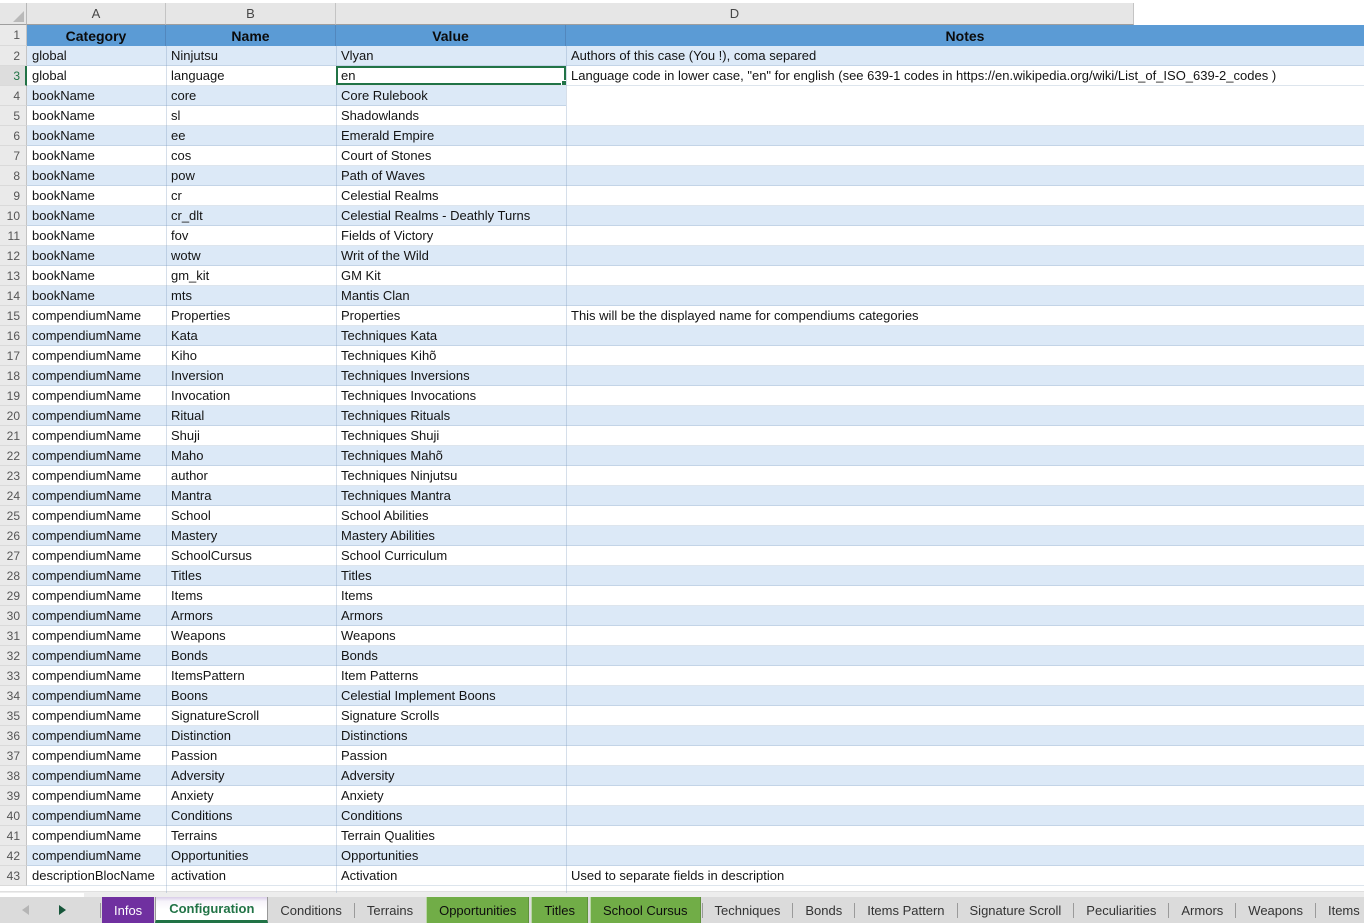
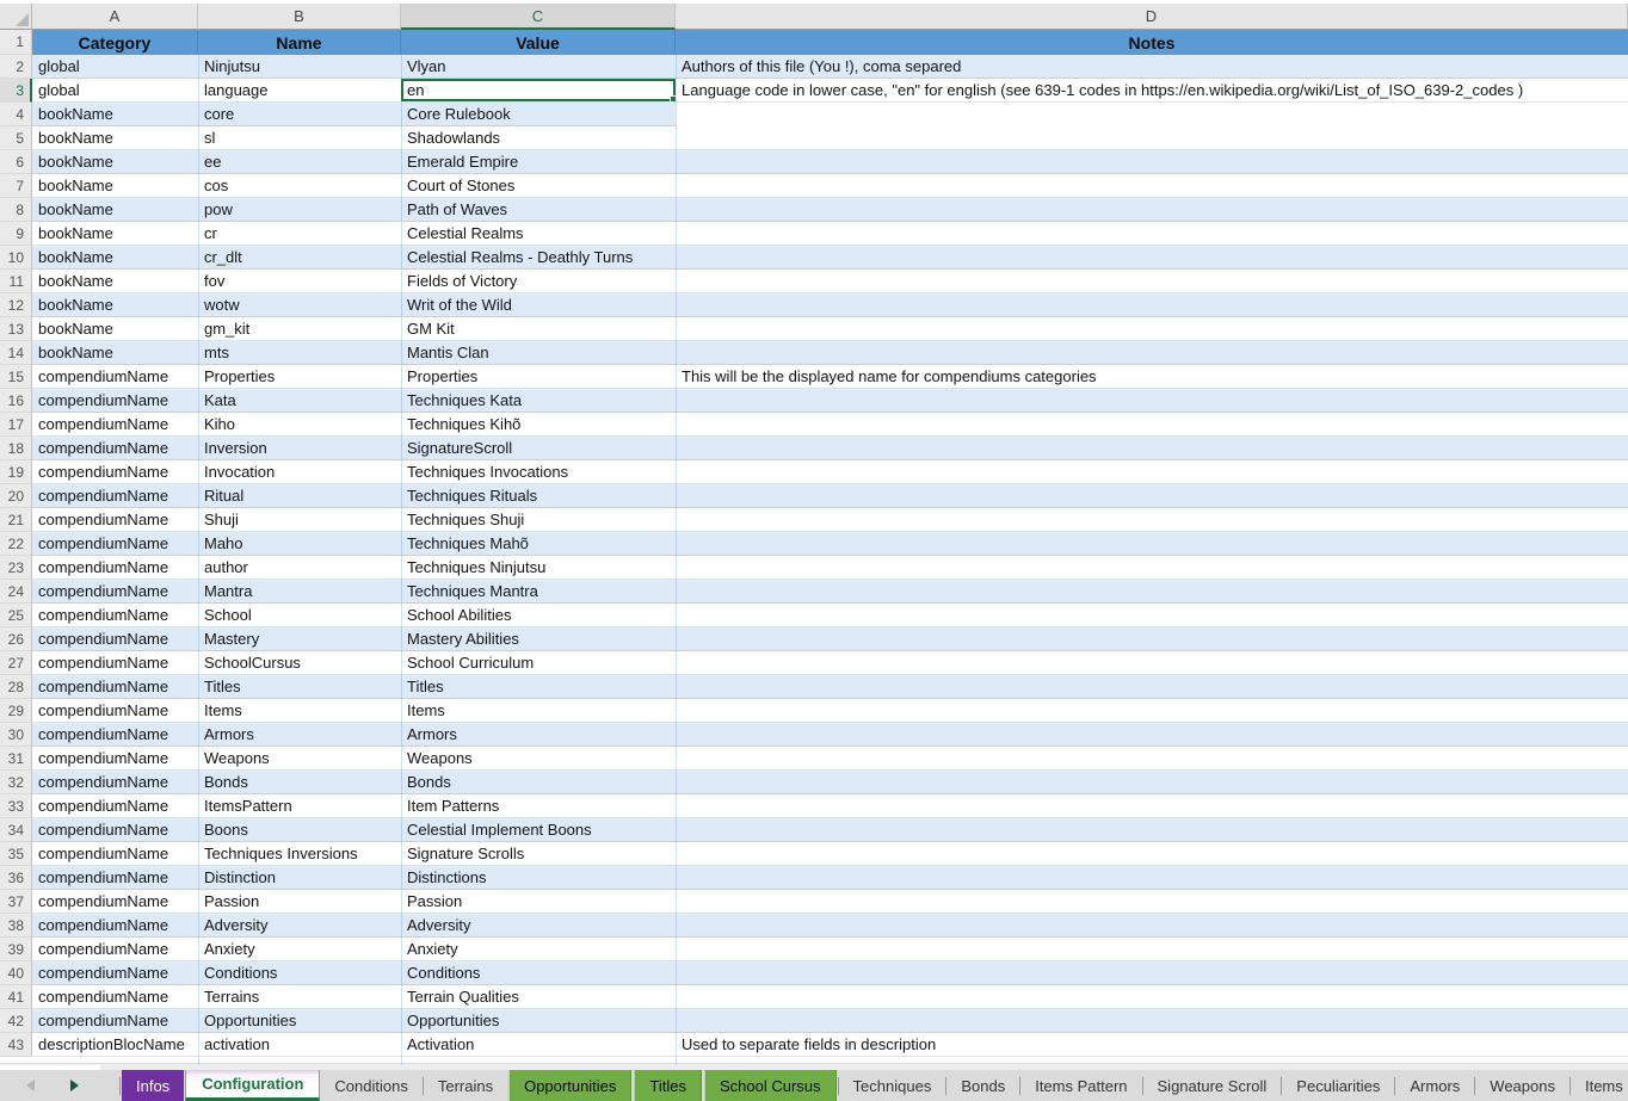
  A
  B
+ C
  D
  1
  Category
  Name
  Value
  Notes
  2
  global
  Ninjutsu
  Vlyan
- Authors of this case (You !), coma separed
+ Authors of this file (You !), coma separed
  3
  global
  language
  en
  Language code in lower case, "en" for english (see 639-1 codes in https://en.wikipedia.org/wiki/List_of_ISO_639-2_codes )
  4
  bookName
  core
  Core Rulebook
  5
  bookName
  sl
  Shadowlands
  6
  bookName
  ee
  Emerald Empire
  7
  bookName
  cos
  Court of Stones
  8
  bookName
  pow
  Path of Waves
  9
  bookName
  cr
  Celestial Realms
  10
  bookName
  cr_dlt
  Celestial Realms - Deathly Turns
  11
  bookName
  fov
  Fields of Victory
  12
  bookName
  wotw
  Writ of the Wild
  13
  bookName
  gm_kit
  GM Kit
  14
  bookName
  mts
  Mantis Clan
  15
  compendiumName
  Properties
  Properties
  This will be the displayed name for compendiums categories
  16
  compendiumName
  Kata
  Techniques Kata
  17
  compendiumName
  Kiho
  Techniques Kihõ
  18
  compendiumName
  Inversion
- Techniques Inversions
+ SignatureScroll
  19
  compendiumName
  Invocation
  Techniques Invocations
  20
  compendiumName
  Ritual
  Techniques Rituals
  21
  compendiumName
  Shuji
  Techniques Shuji
  22
  compendiumName
  Maho
  Techniques Mahõ
  23
  compendiumName
  author
  Techniques Ninjutsu
  24
  compendiumName
  Mantra
  Techniques Mantra
  25
  compendiumName
  School
  School Abilities
  26
  compendiumName
  Mastery
  Mastery Abilities
  27
  compendiumName
  SchoolCursus
  School Curriculum
  28
  compendiumName
  Titles
  Titles
  29
  compendiumName
  Items
  Items
  30
  compendiumName
  Armors
  Armors
  31
  compendiumName
  Weapons
  Weapons
  32
  compendiumName
  Bonds
  Bonds
  33
  compendiumName
  ItemsPattern
  Item Patterns
  34
  compendiumName
  Boons
  Celestial Implement Boons
  35
  compendiumName
- SignatureScroll
+ Techniques Inversions
  Signature Scrolls
  36
  compendiumName
  Distinction
  Distinctions
  37
  compendiumName
  Passion
  Passion
  38
  compendiumName
  Adversity
  Adversity
  39
  compendiumName
  Anxiety
  Anxiety
  40
  compendiumName
  Conditions
  Conditions
  41
  compendiumName
  Terrains
  Terrain Qualities
  42
  compendiumName
  Opportunities
  Opportunities
  43
  descriptionBlocName
  activation
  Activation
  Used to separate fields in description
  Infos
  Configuration
  Conditions
  Terrains
  Opportunities
  Titles
  School Cursus
  Techniques
  Bonds
  Items Pattern
  Signature Scroll
  Peculiarities
  Armors
  Weapons
  Items
